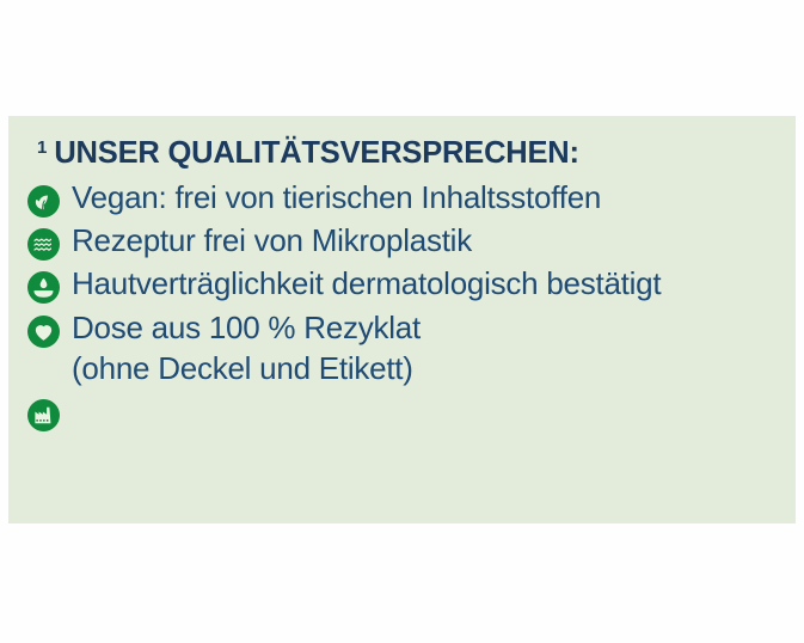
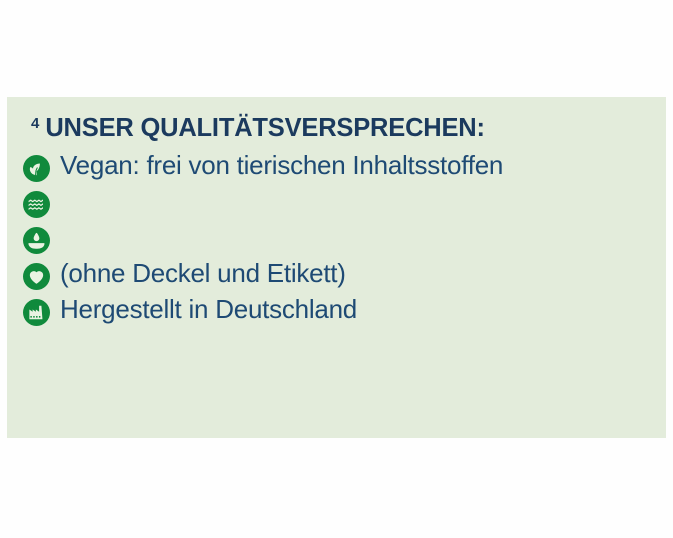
- 1
+ 4
  UNSER QUALITÄTSVERSPRECHEN:
  Vegan: frei von tierischen Inhaltsstoffen
- Rezeptur frei von Mikroplastik
- Hautverträglichkeit dermatologisch bestätigt
- Dose aus 100 % Rezyklat
  (ohne Deckel und Etikett)
+ Hergestellt in Deutschland
